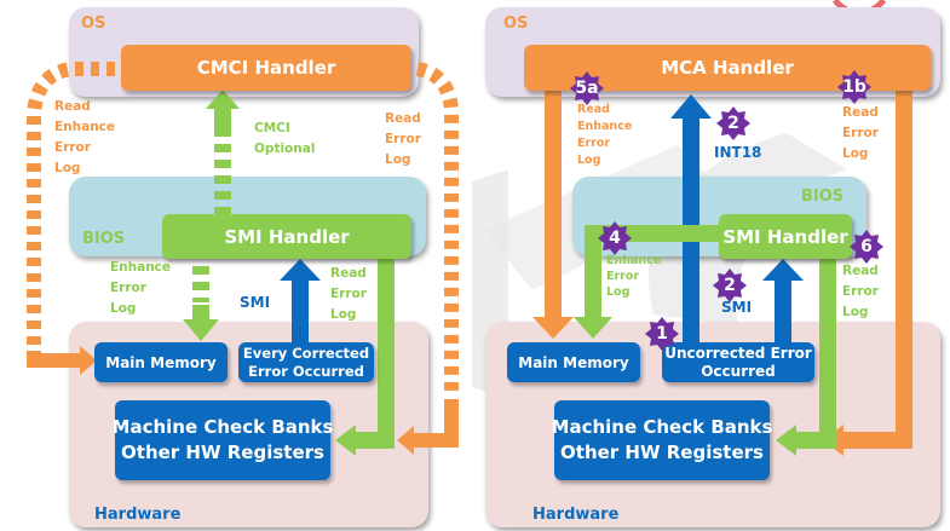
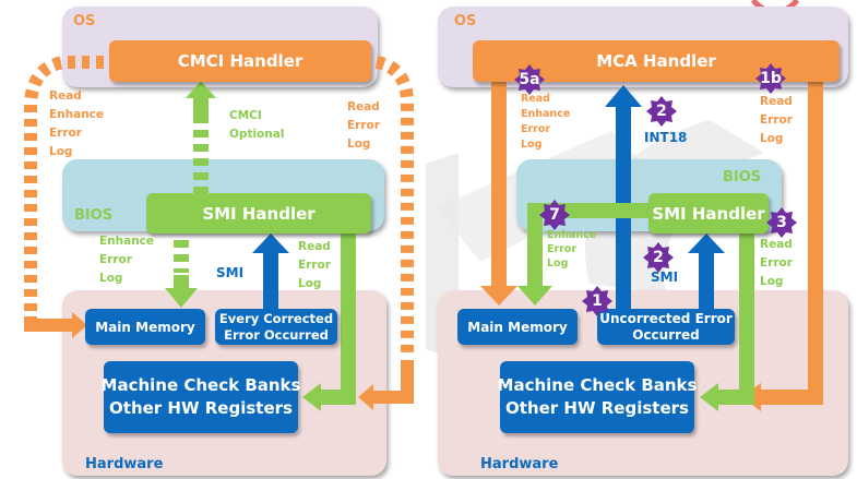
  OS
  BIOS
  Hardware
  CMCI Handler
  SMI Handler
  Main Memory
  Every Corrected
  Error Occurred
  Machine Check Banks
  Other HW Registers
  Read
  Enhance
  Error
  Log
  CMCI
  Optional
  Read
  Error
  Log
  Enhance
  Error
  Log
  SMI
  Read
  Error
  Log
  OS
  BIOS
  Hardware
  MCA Handler
  SMI Handler
  Main Memory
  Uncorrected Error
  Occurred
  Machine Check Banks
  Other HW Registers
  Read
  Enhance
  Error
  Log
  INT18
  Read
  Error
  Log
  Enhance
  Error
  Log
  SMI
  Read
  Error
  Log
  1
  2
  2
- 6
+ 3
- 4
+ 7
  5a
  1b
